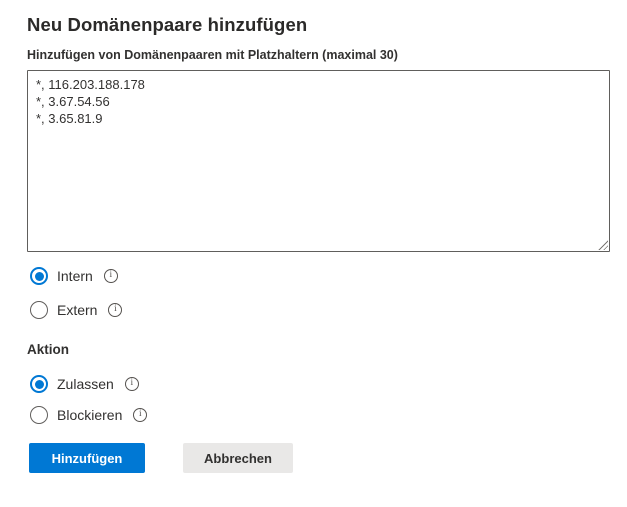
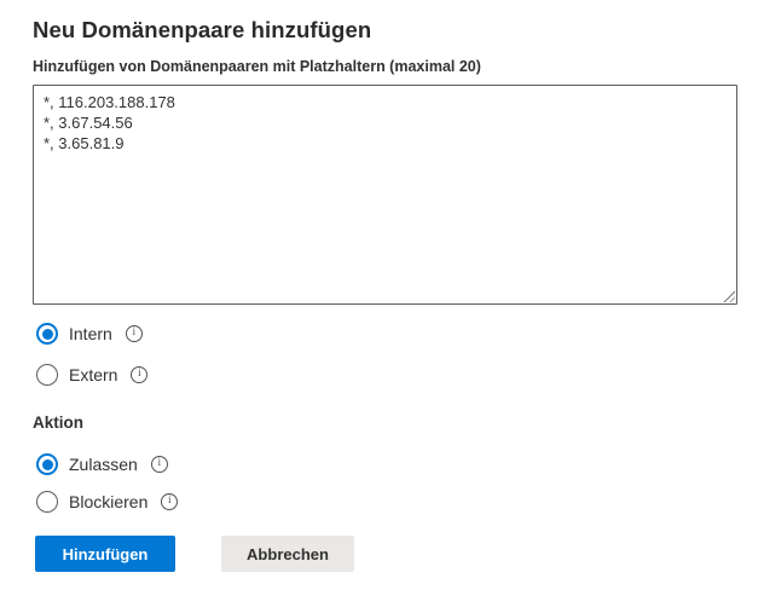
  Neu Domänenpaare hinzufügen
- Hinzufügen von Domänenpaaren mit Platzhaltern (maximal 30)
+ Hinzufügen von Domänenpaaren mit Platzhaltern (maximal 20)
  *, 116.203.188.178
  *, 3.67.54.56
  *, 3.65.81.9
  Intern
  i
  Extern
  i
  Aktion
  Zulassen
  i
  Blockieren
  i
  Hinzufügen
  Abbrechen
